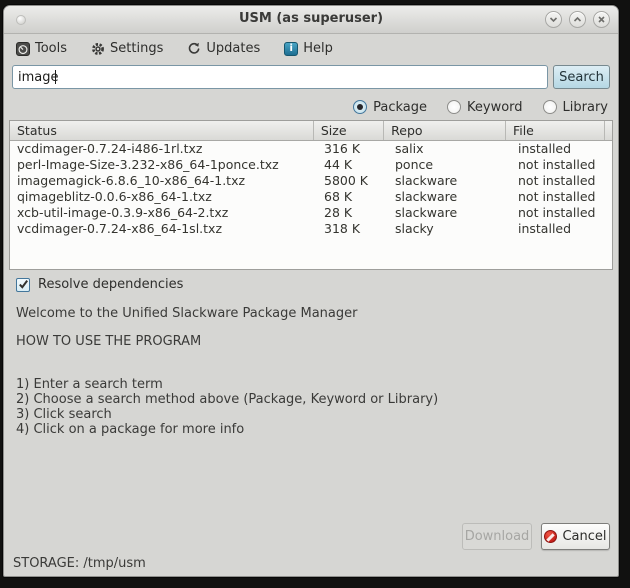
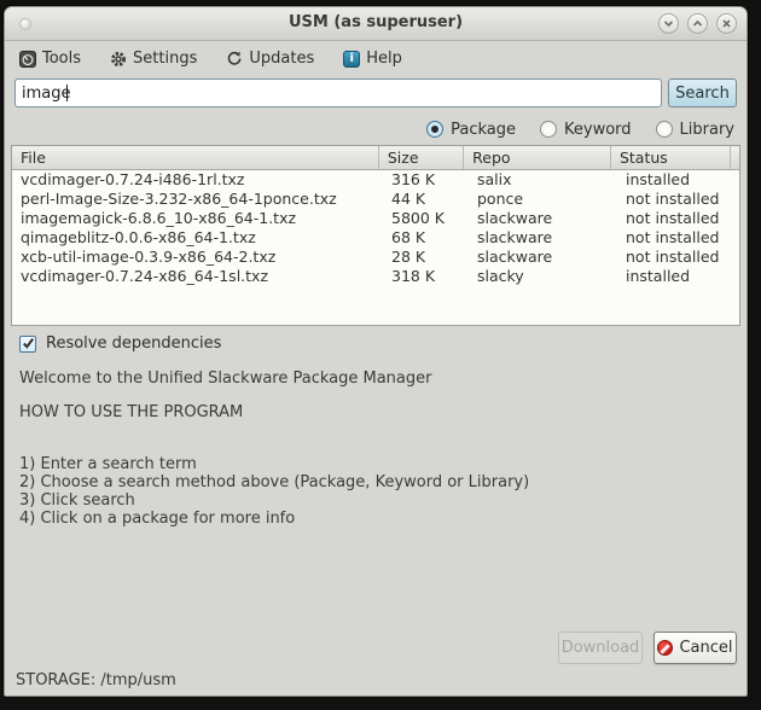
  USM (as superuser)
  Tools
  Settings
  Updates
  i
  Help
  imag
  Search
  Package
  Keyword
  Library
- Status
+ File
  Size
  Repo
- File
+ Status
  vcdimager-0.7.24-i486-1rl.txz
  316 K
  salix
  installed
  perl-Image-Size-3.232-x86_64-1ponce.txz
  44 K
  ponce
  not installed
  imagemagick-6.8.6_10-x86_64-1.txz
  5800 K
  slackware
  not installed
  qimageblitz-0.0.6-x86_64-1.txz
  68 K
  slackware
  not installed
  xcb-util-image-0.3.9-x86_64-2.txz
  28 K
  slackware
  not installed
  vcdimager-0.7.24-x86_64-1sl.txz
  318 K
  slacky
  installed
  Resolve dependencies
  Welcome to the Unified Slackware Package Manager
  HOW TO USE THE PROGRAM
  1) Enter a search term
  2) Choose a search method above (Package, Keyword or Library)
  3) Click search
  4) Click on a package for more info
  Download
  Cancel
  STORAGE: /tmp/usm
